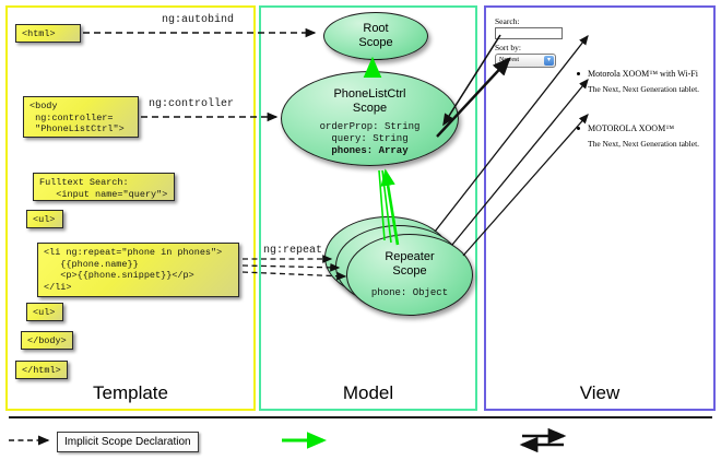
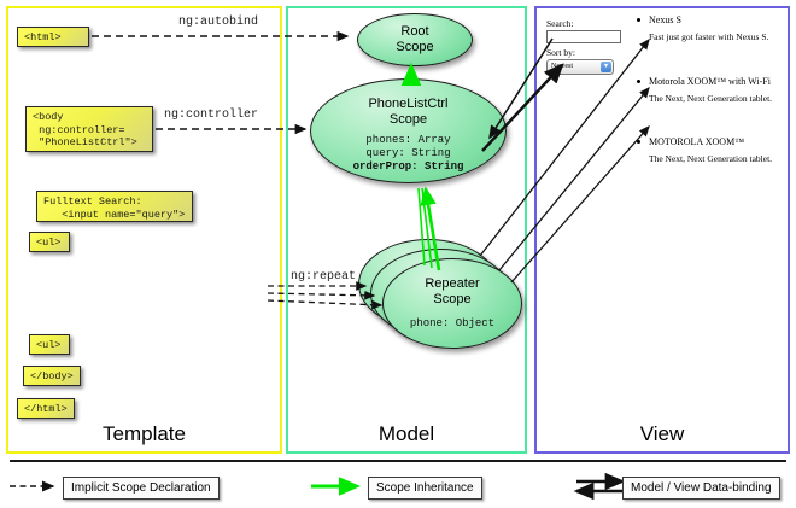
  Template
  <html>
  <body
  ng:controller=
  "PhoneListCtrl">
  Fulltext Search:
  <input name="query">
  <ul>
- <li ng:repeat="phone in phones">
- {{phone.name}}
- <p>{{phone.snippet}}</p>
- </li>
  <ul>
  </body>
  </html>
  Model
  Root
  Scope
  PhoneListCtrl
  Scope
- orderProp: String
+ phones: Array
  query: String
- phones: Array
+ orderProp: String
  Repeater
  Scope
  phone: Object
  View
  Search:
  Sort by:
+ Nexus S
+ Fast just got faster with Nexus S.
  Motorola XOOM™ with Wi-Fi
  The Next, Next Generation tablet.
  MOTOROLA XOOM™
  The Next, Next Generation tablet.
  ng:autobind
  ng:controller
  ng:repeat
  Implicit Scope Declaration
+ Scope Inheritance
+ Model / View Data-binding
